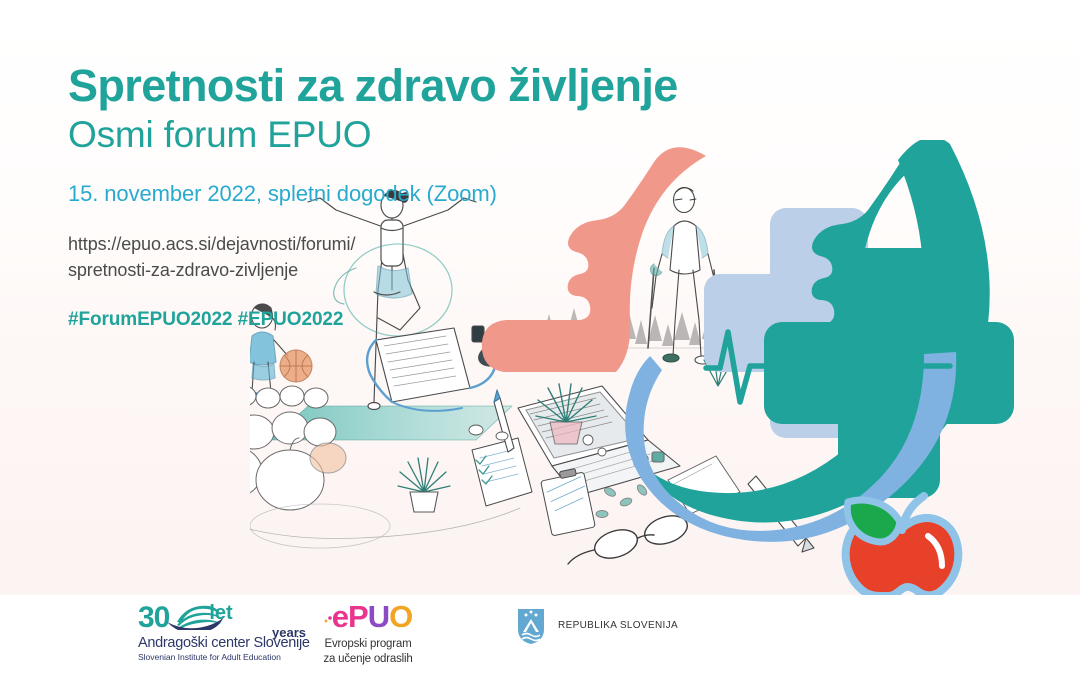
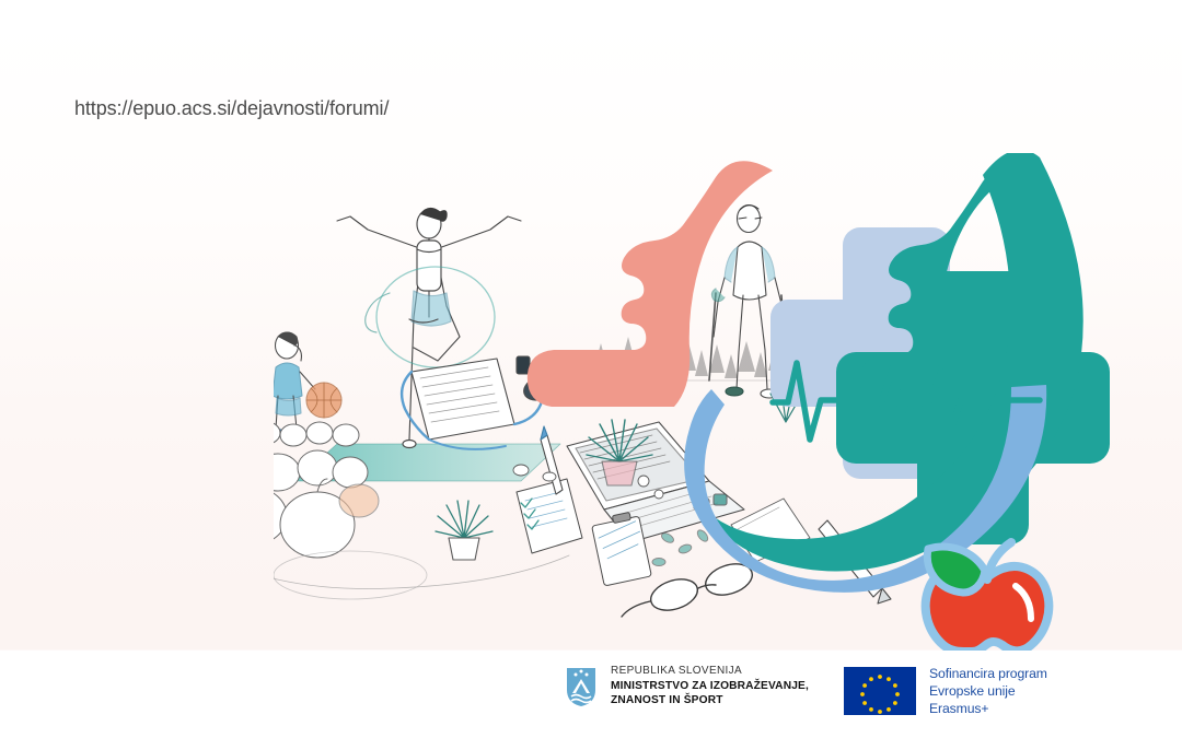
- Spretnosti za zdravo življenje
- Osmi forum EPUO
- 15. november 2022, spletni dogodek (Zoom)
  https://epuo.acs.si/dejavnosti/forumi/
- spretnosti-za-zdravo-zivljenje
- #ForumEPUO2022 #EPUO2022
- 30
- let
- years
- Andragoški center Slovenije
- Slovenian Institute for Adult Education
- ePUO
- Evropski program
- za učenje odraslih
  REPUBLIKA SLOVENIJA
+ MINISTRSTVO ZA IZOBRAŽEVANJE,
+ ZNANOST IN ŠPORT
+ Sofinancira program
+ Evropske unije
+ Erasmus+
